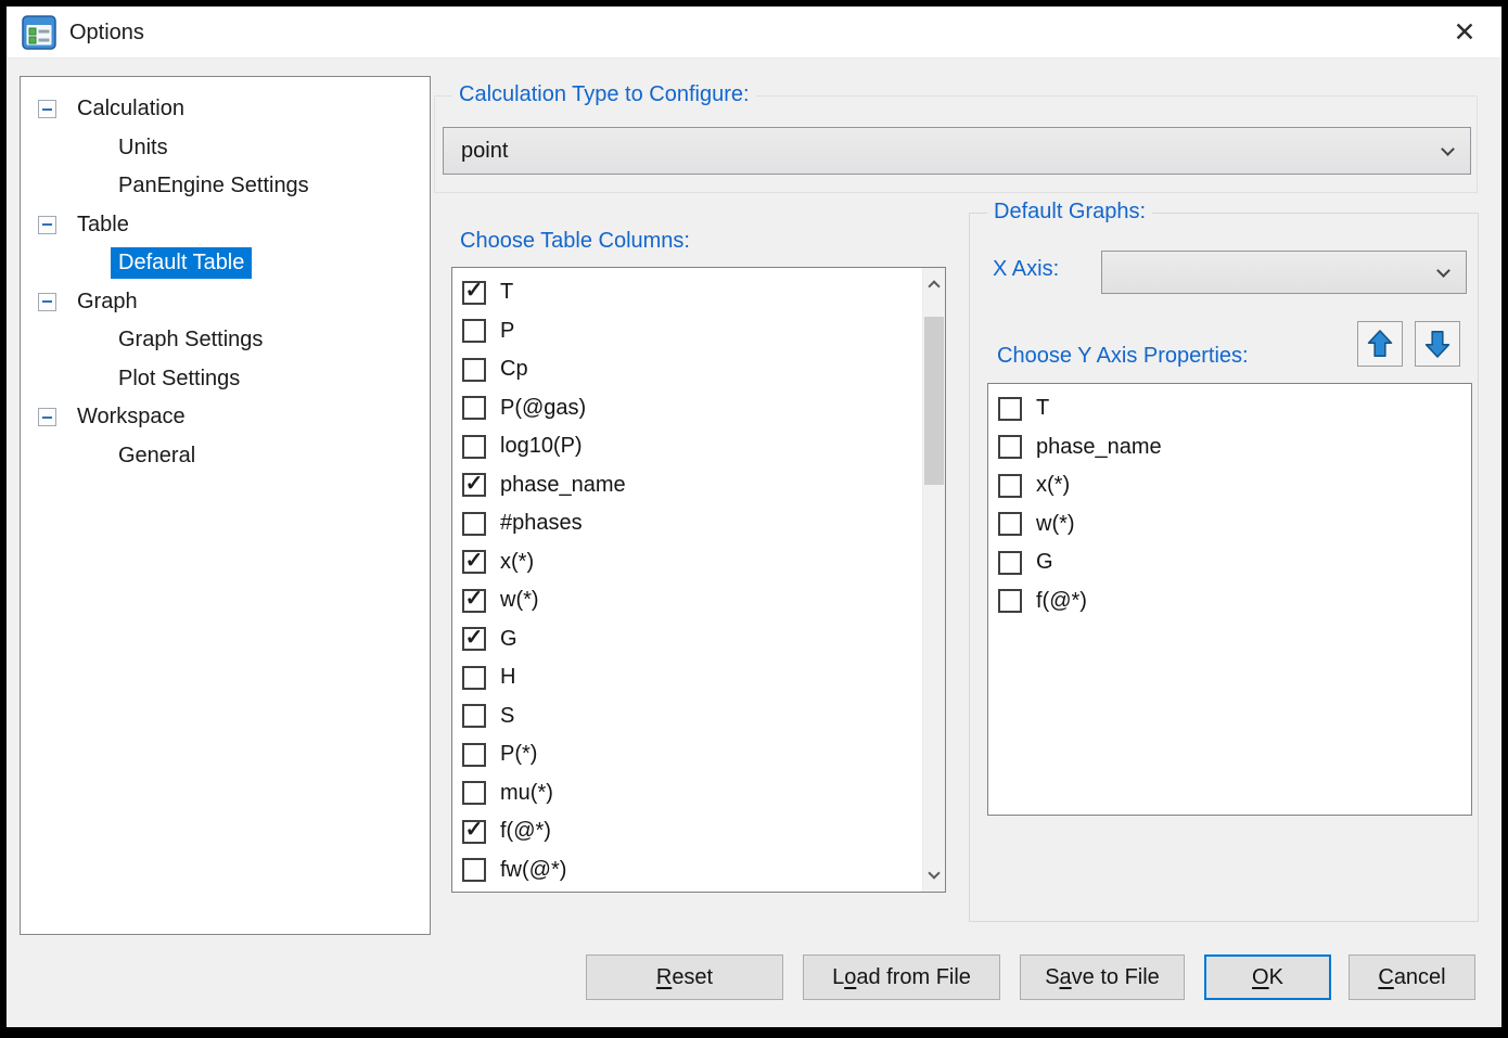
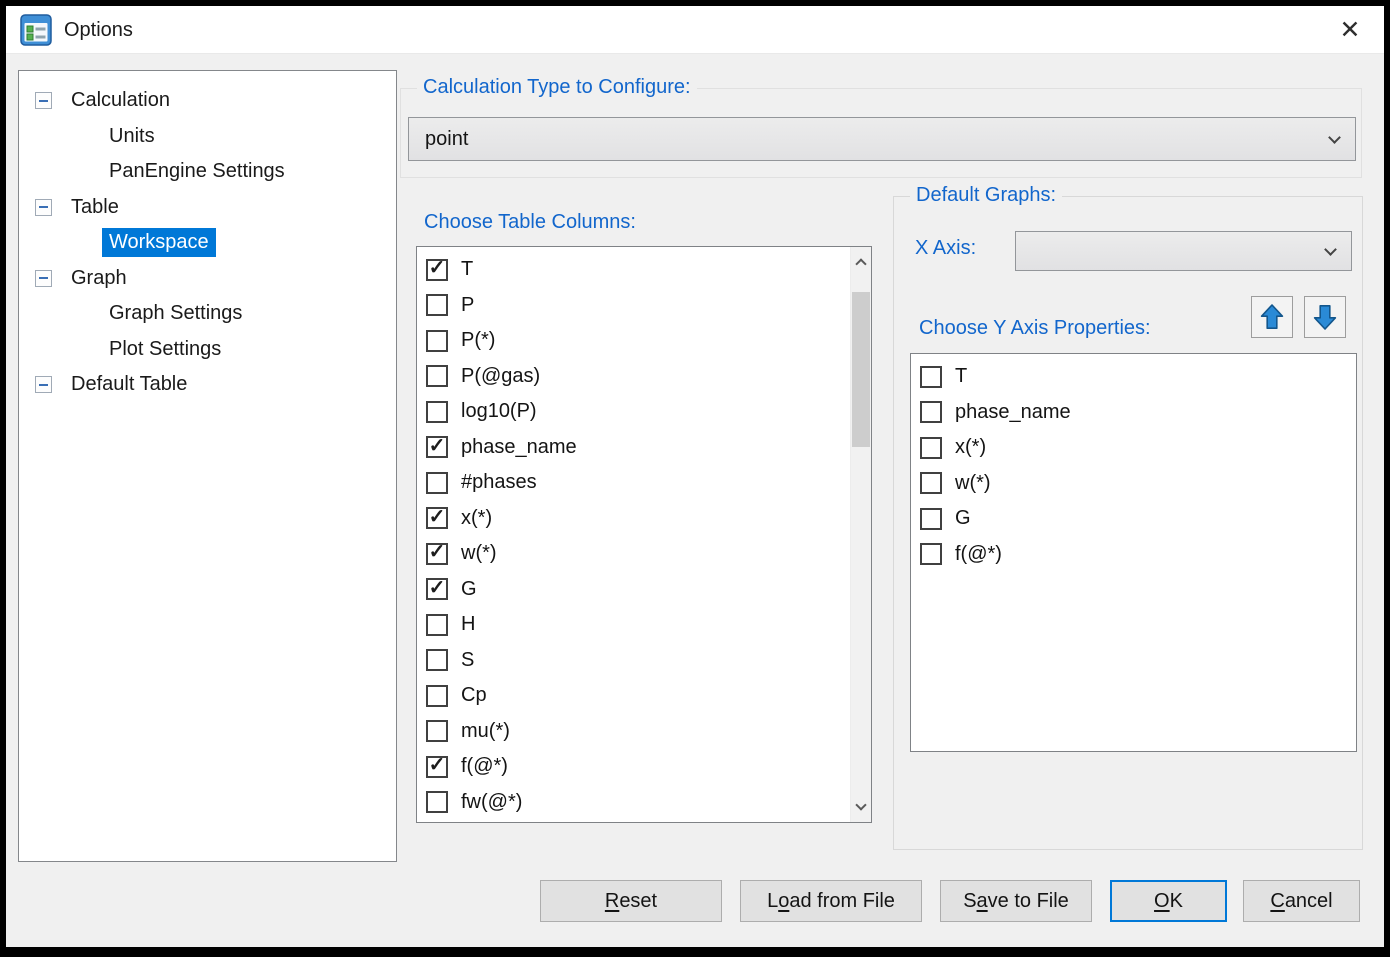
  Options
  ✕
  Calculation
  Units
  PanEngine Settings
  Table
- Default Table
+ Workspace
  Graph
  Graph Settings
  Plot Settings
- Workspace
+ Default Table
- General
  Calculation Type to Configure:
  point
  Choose Table Columns:
  ✓
  T
  P
- Cp
+ P(*)
  P(@gas)
  log10(P)
  ✓
  phase_name
  #phases
  ✓
  x(*)
  ✓
  w(*)
  ✓
  G
  H
  S
- P(*)
+ Cp
  mu(*)
  ✓
  f(@*)
  fw(@*)
  Default Graphs:
  X Axis:
  Choose Y Axis Properties:
  T
  phase_name
  x(*)
  w(*)
  G
  f(@*)
  R
  eset
  L
  o
  ad from File
  S
  a
  ve to File
  O
  K
  C
  ancel
